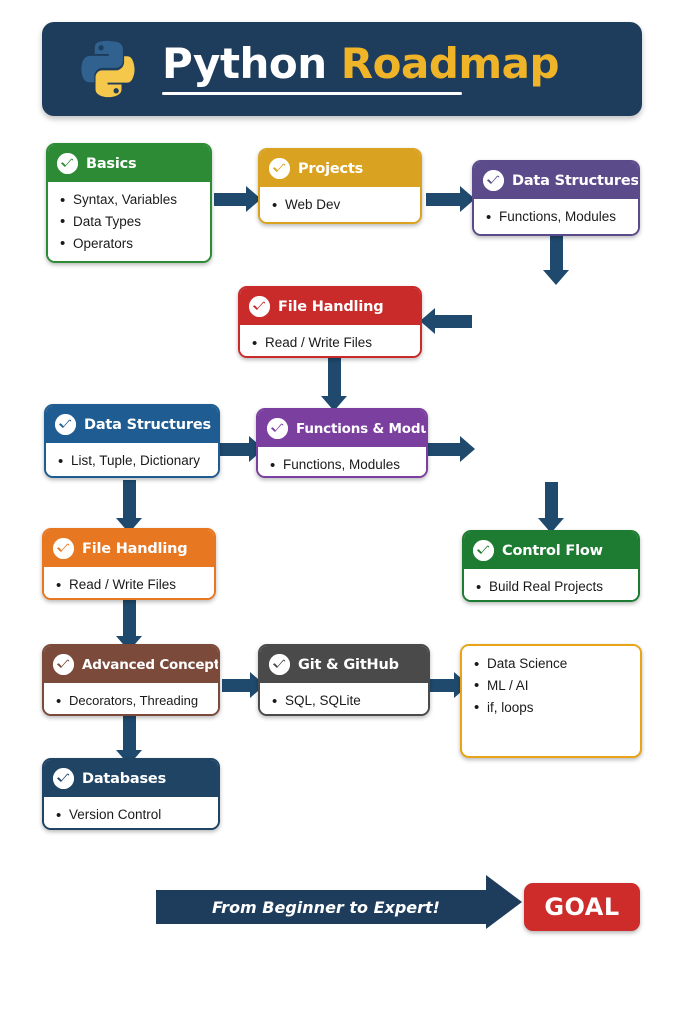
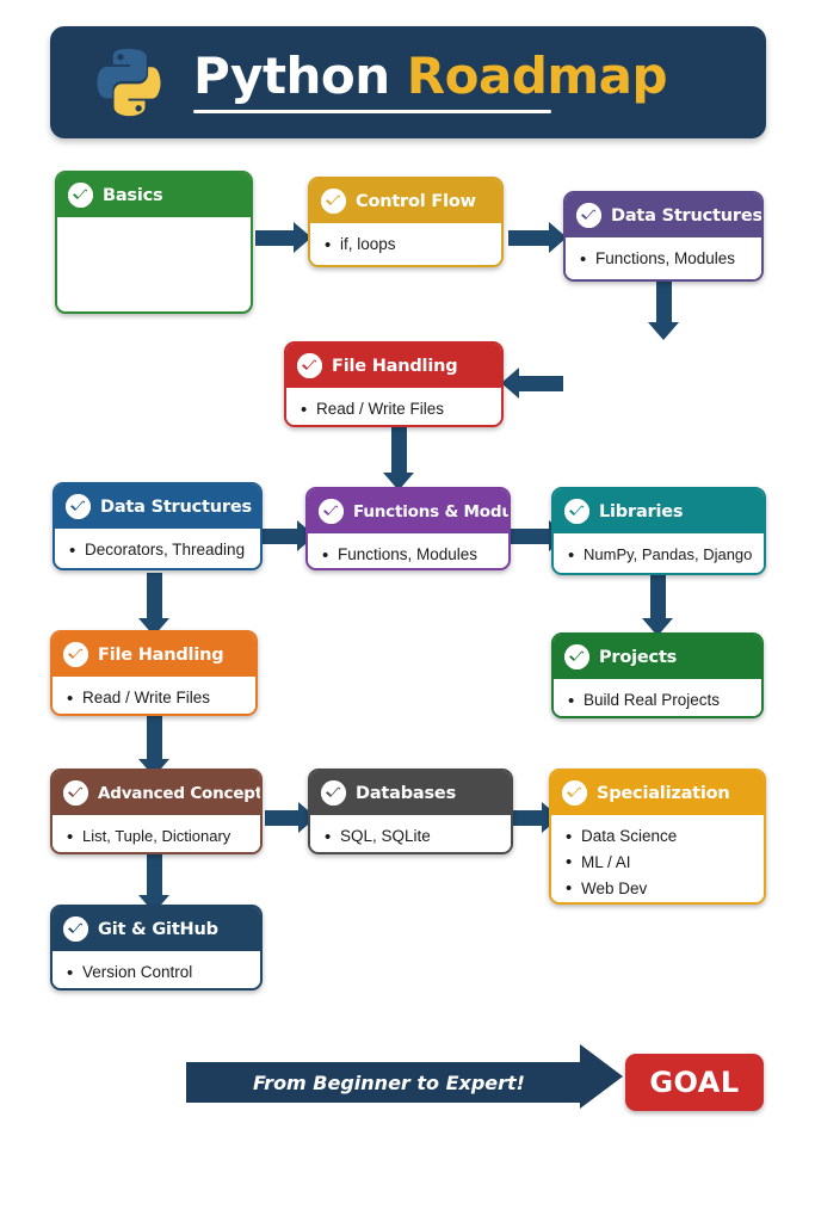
  Python Roadmap
  Basics
- Syntax, Variables
- Data Types
- Operators
- Projects
+ Control Flow
- Web Dev
+ if, loops
  Data Structures
  Functions, Modules
  File Handling
  Read / Write Files
  Data Structures
- List, Tuple, Dictionary
+ Decorators, Threading
  Functions & Modu
  Functions, Modules
+ Libraries
+ NumPy, Pandas, Django
  File Handling
  Read / Write Files
- Control Flow
+ Projects
  Build Real Projects
  Advanced Concept
- Decorators, Threading
+ List, Tuple, Dictionary
- Git & GitHub
+ Databases
  SQL, SQLite
+ Specialization
  Data Science
  ML / AI
- if, loops
+ Web Dev
- Databases
+ Git & GitHub
  Version Control
  From Beginner to Expert!
  GOAL
